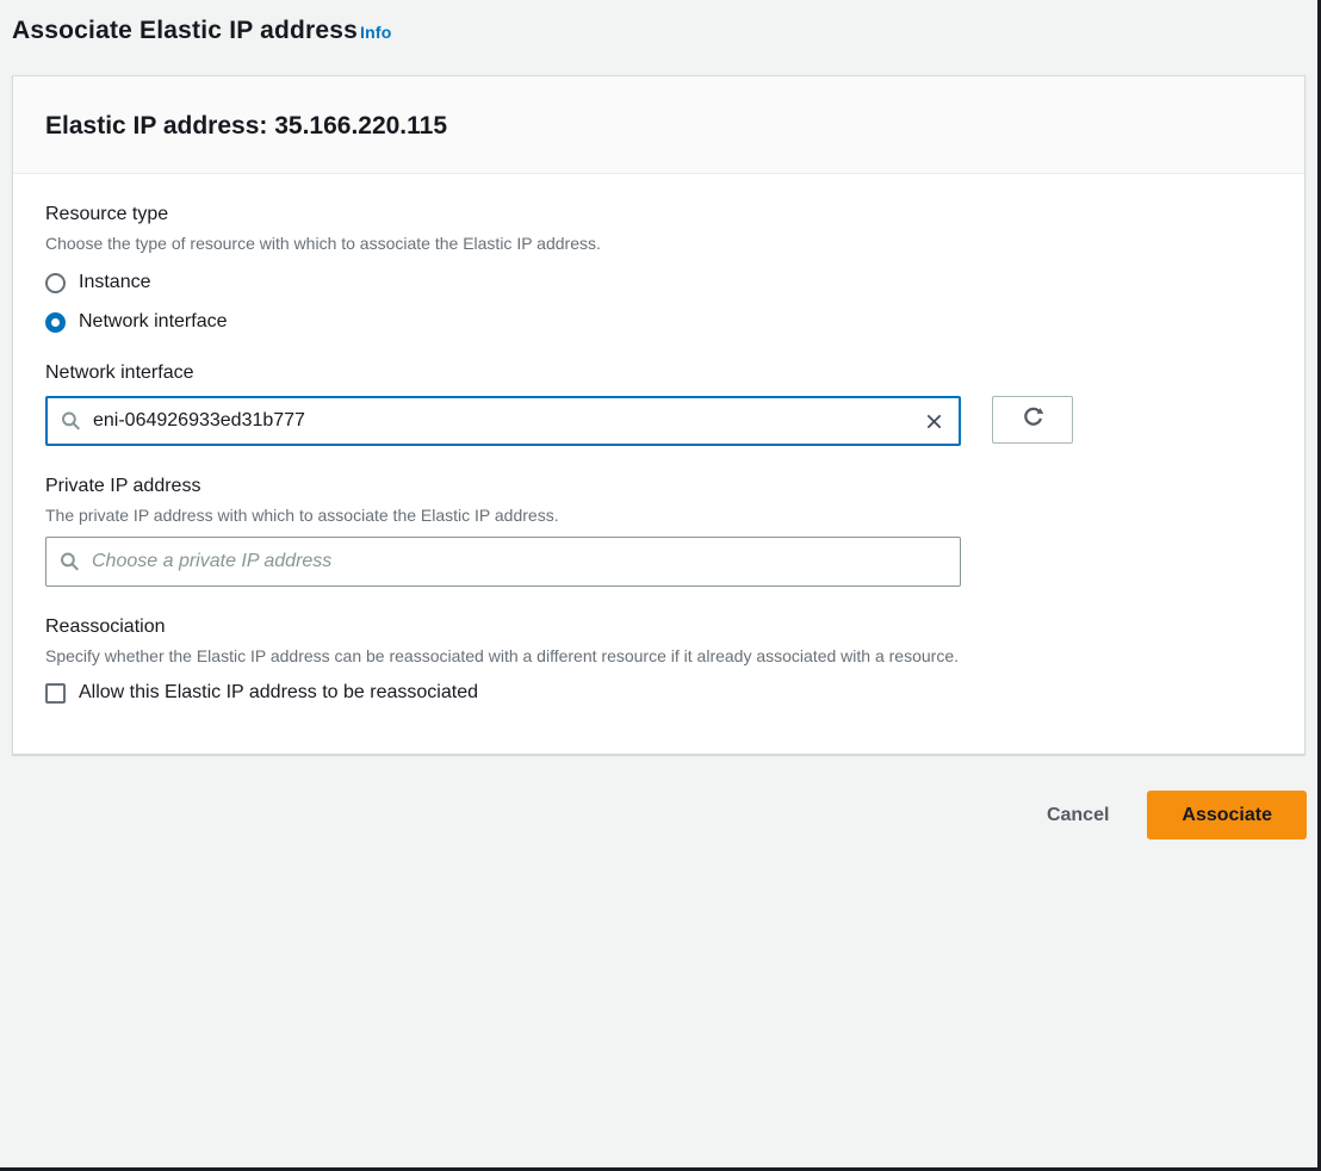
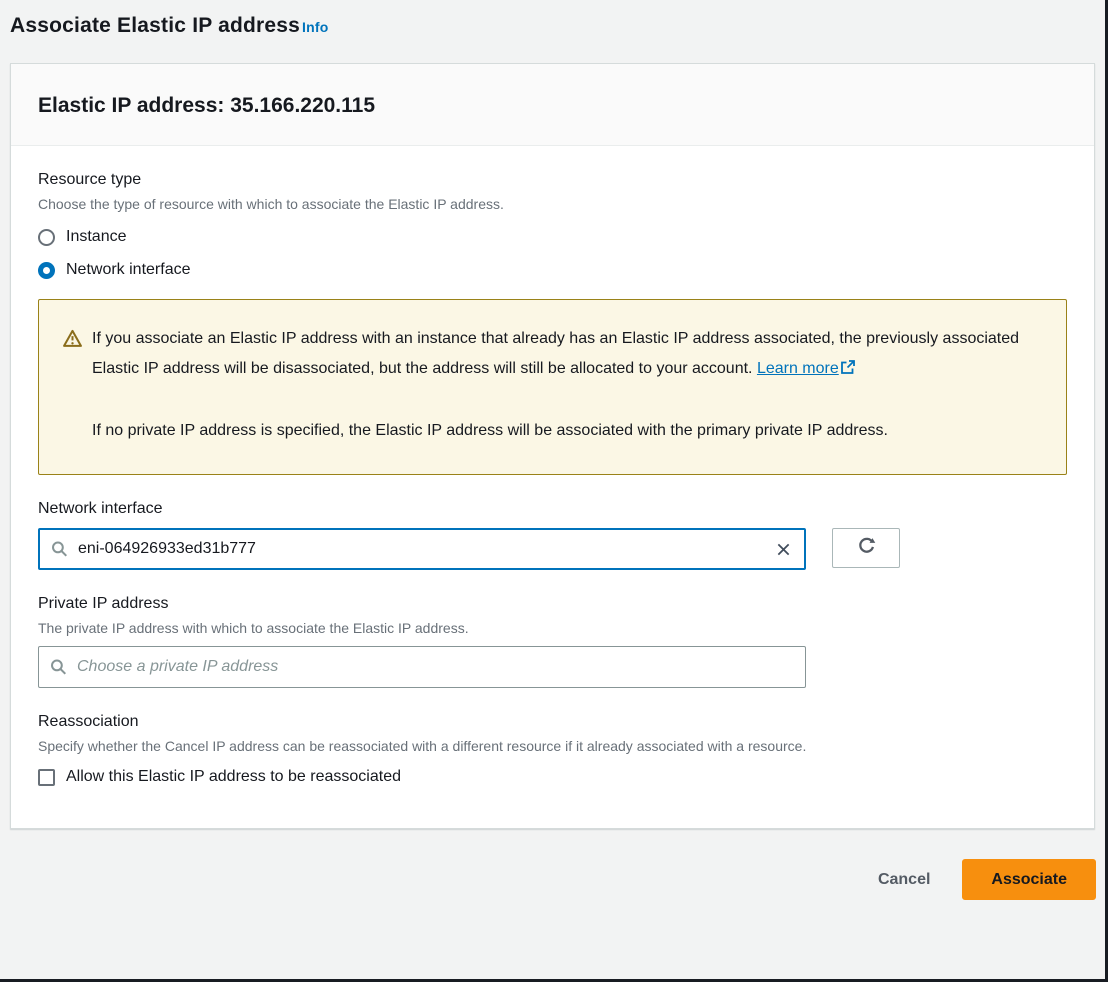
  Associate Elastic IP address Info
  Elastic IP address: 35.166.220.115
  Resource type
  Choose the type of resource with which to associate the Elastic IP address.
  Instance
  Network interface
+ If you associate an Elastic IP address with an instance that already has an Elastic IP address associated, the previously associated Elastic IP address will be disassociated, but the address will still be allocated to your account. Learn more
+ If no private IP address is specified, the Elastic IP address will be associated with the primary private IP address.
  Network interface
  eni-064926933ed31b777
  Private IP address
  The private IP address with which to associate the Elastic IP address.
  Choose a private IP address
  Reassociation
- Specify whether the Elastic IP address can be reassociated with a different resource if it already associated with a resource.
+ Specify whether the Cancel IP address can be reassociated with a different resource if it already associated with a resource.
  Allow this Elastic IP address to be reassociated
  Cancel
  Associate
